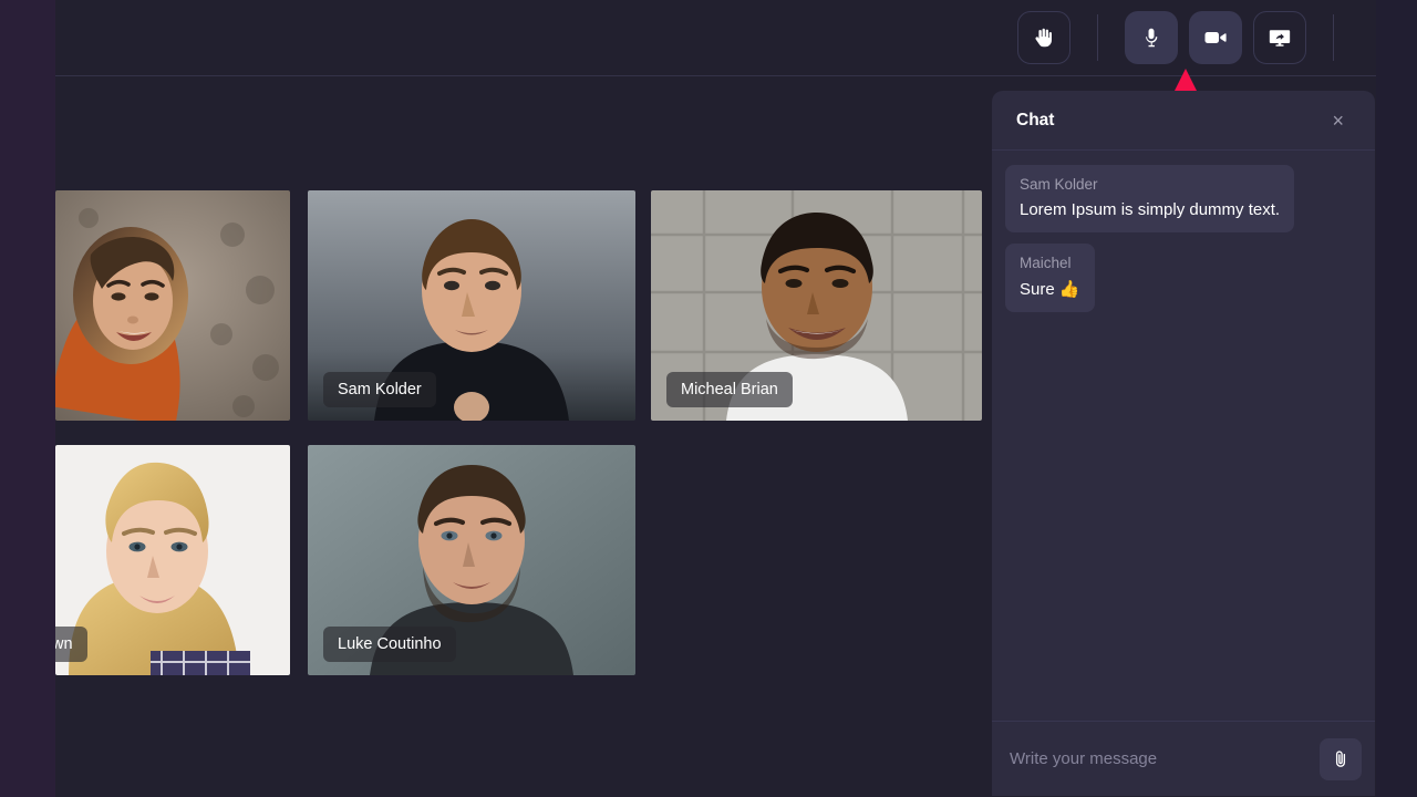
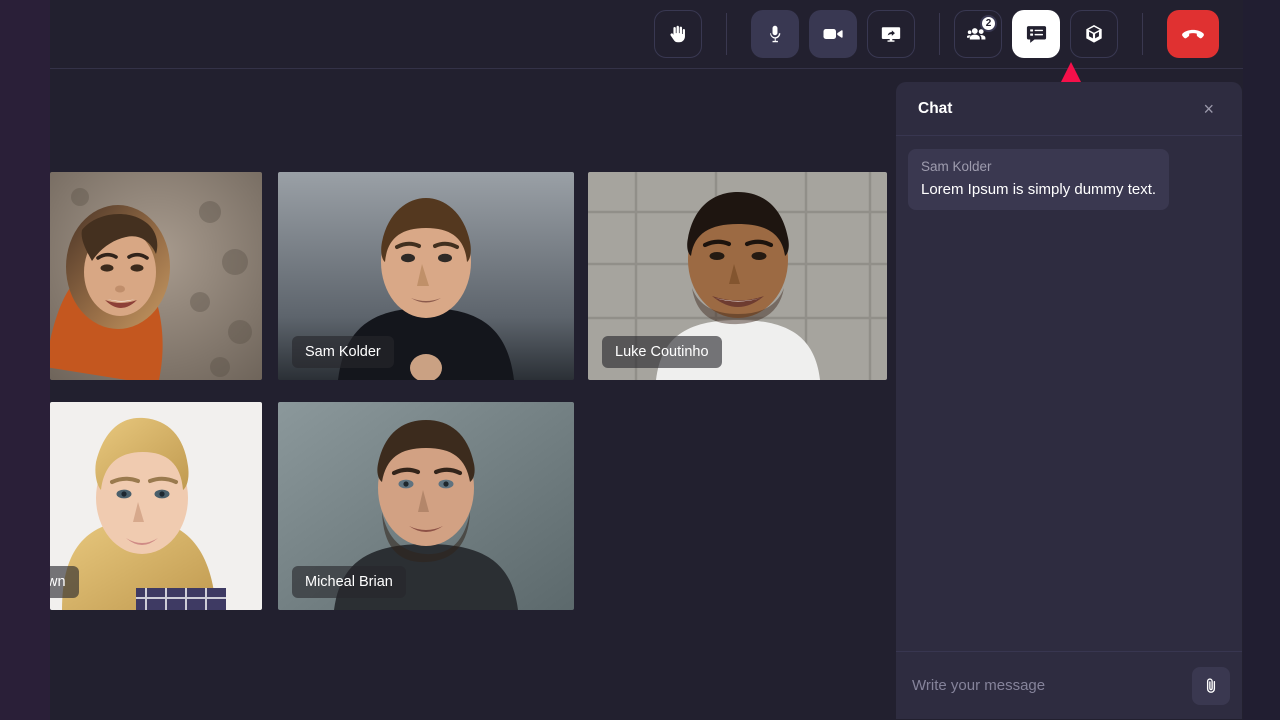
+ 2
  Sam Kolder
- Micheal Brian
+ Luke Coutinho
  wn
- Luke Coutinho
+ Micheal Brian
  Chat
  ×
  Sam Kolder
  Lorem Ipsum is simply dummy text.
- Maichel
- Sure 👍
  Write your message
